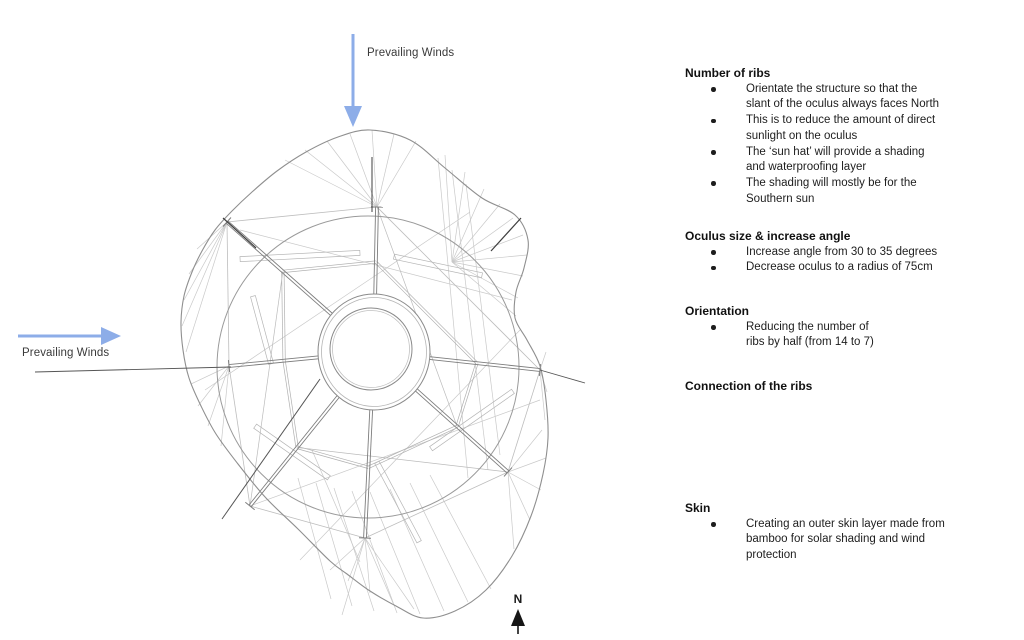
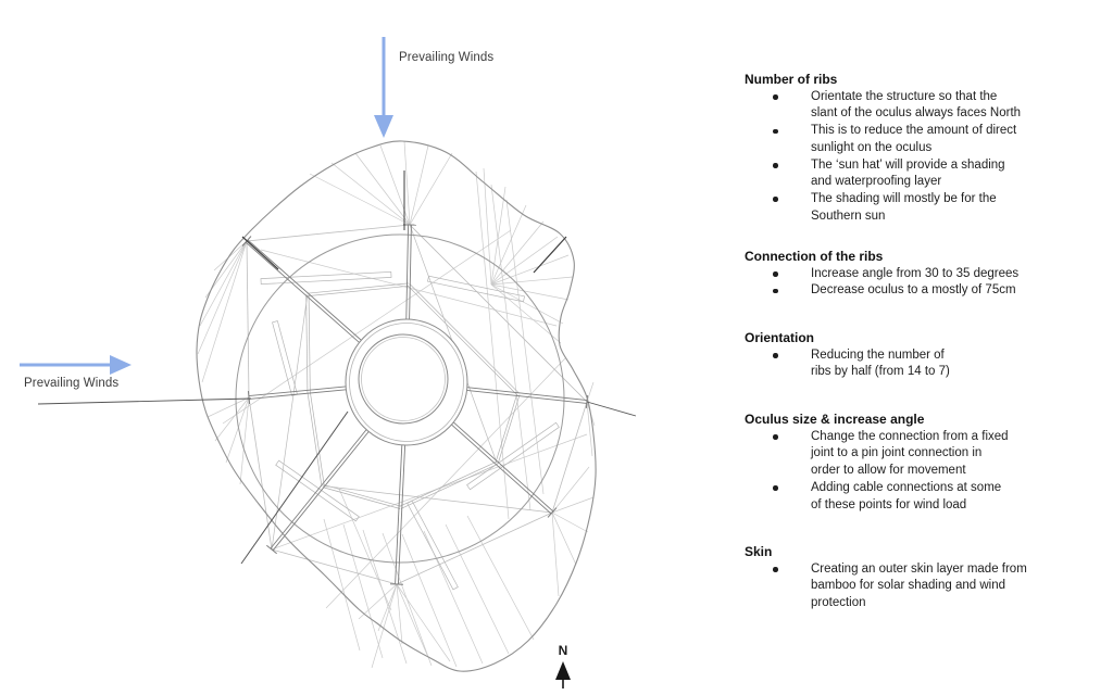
  Prevailing Winds
  Prevailing Winds
  N
  Number of ribs
  Orientate the structure so that the
  slant of the oculus always faces North
  This is to reduce the amount of direct
  sunlight on the oculus
  The ‘sun hat’ will provide a shading
  and waterproofing layer
  The shading will mostly be for the
  Southern sun
- Oculus size & increase angle
+ Connection of the ribs
  Increase angle from 30 to 35 degrees
- Decrease oculus to a radius of 75cm
+ Decrease oculus to a mostly of 75cm
  Orientation
  Reducing the number of
  ribs by half (from 14 to 7)
- Connection of the ribs
+ Oculus size & increase angle
+ Change the connection from a fixed
+ joint to a pin joint connection in
+ order to allow for movement
+ Adding cable connections at some
+ of these points for wind load
  Skin
  Creating an outer skin layer made from
  bamboo for solar shading and wind
  protection
